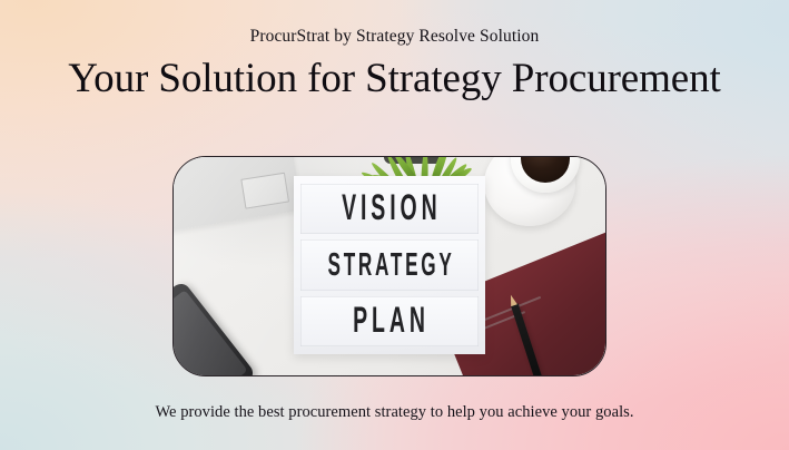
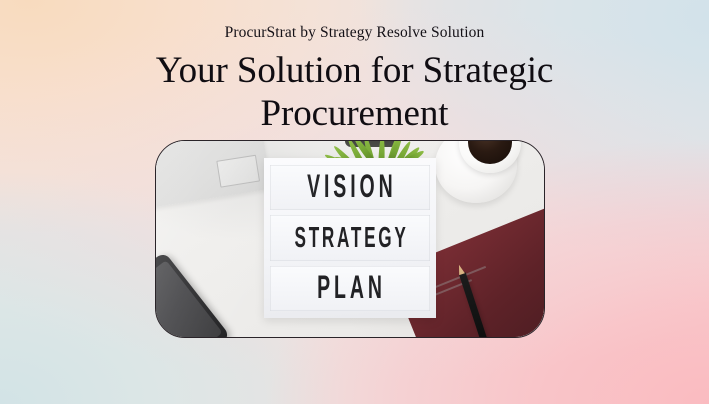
  ProcurStrat by Strategy Resolve Solution
- Your Solution for Strategy Procurement
+ Your Solution for Strategic Procurement
- We provide the best procurement strategy to help you achieve your goals.
